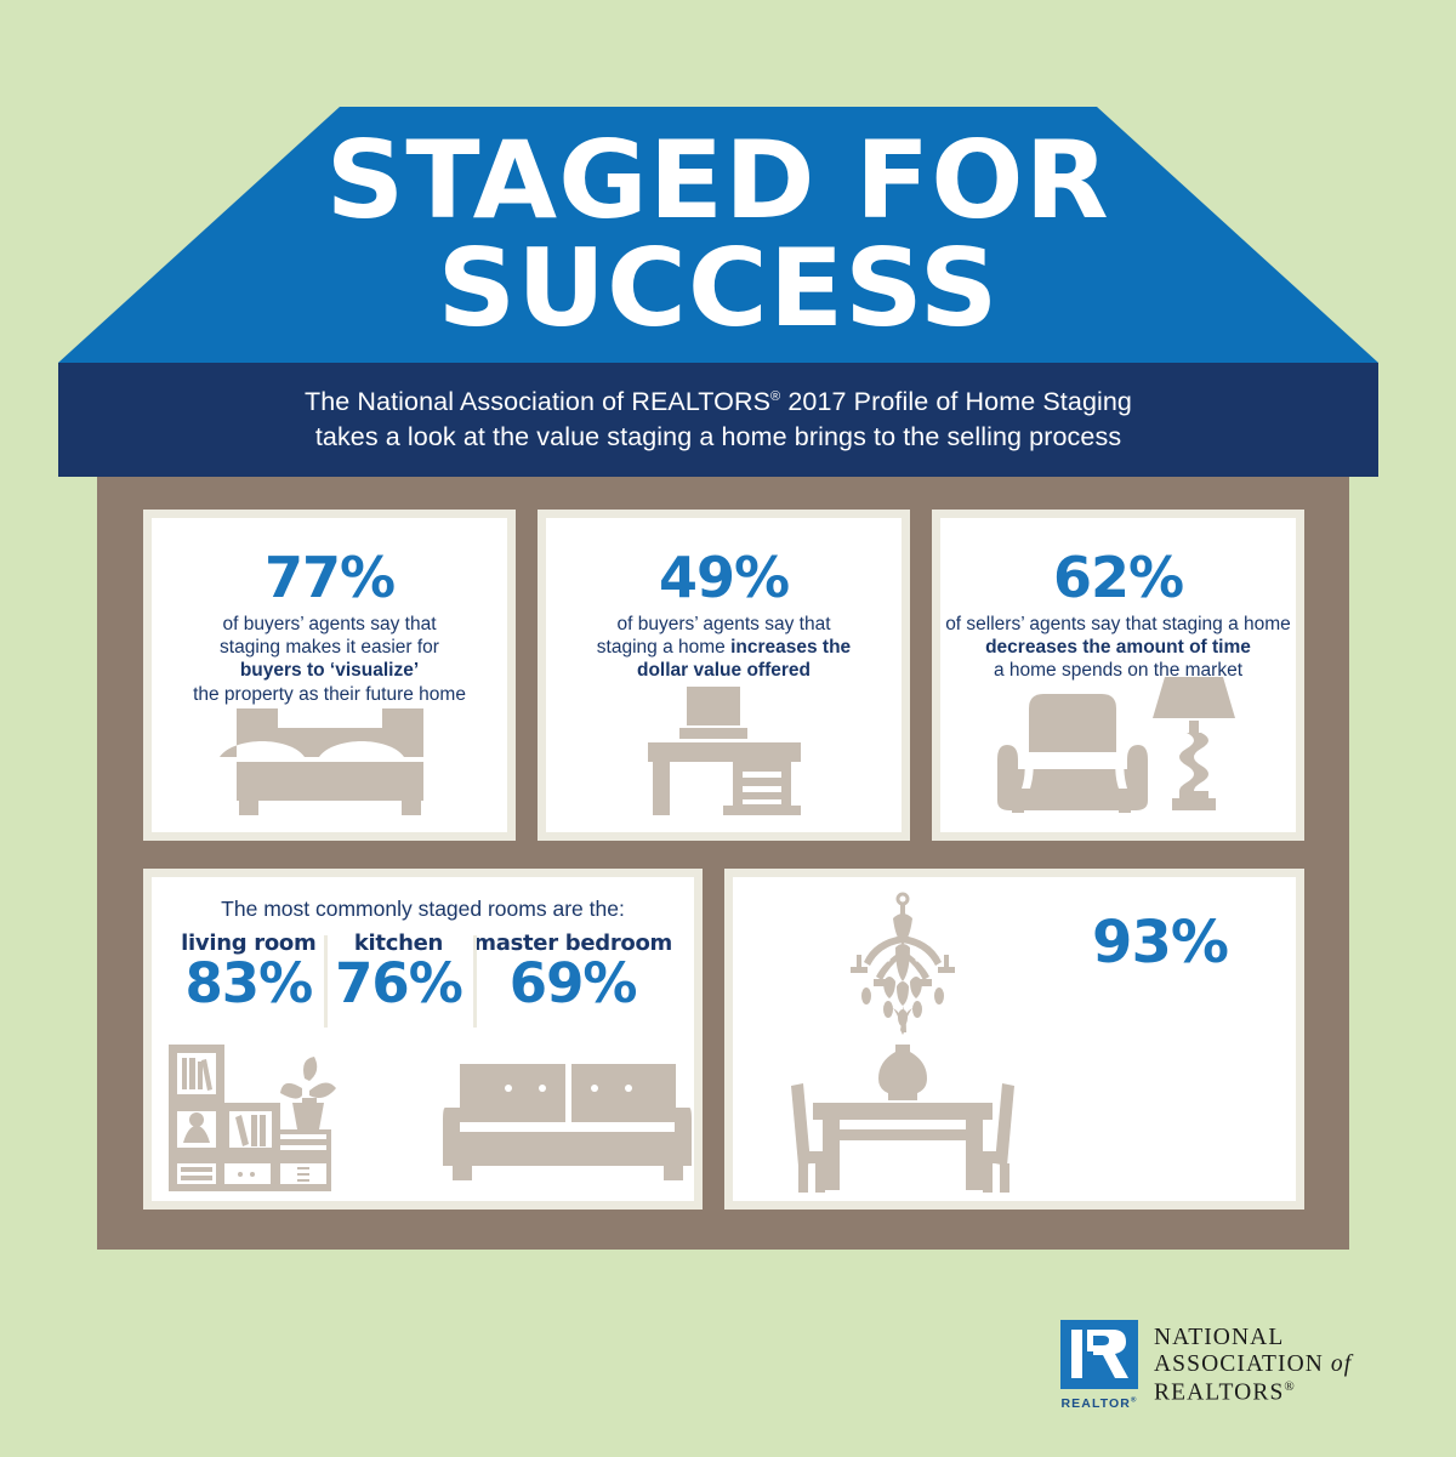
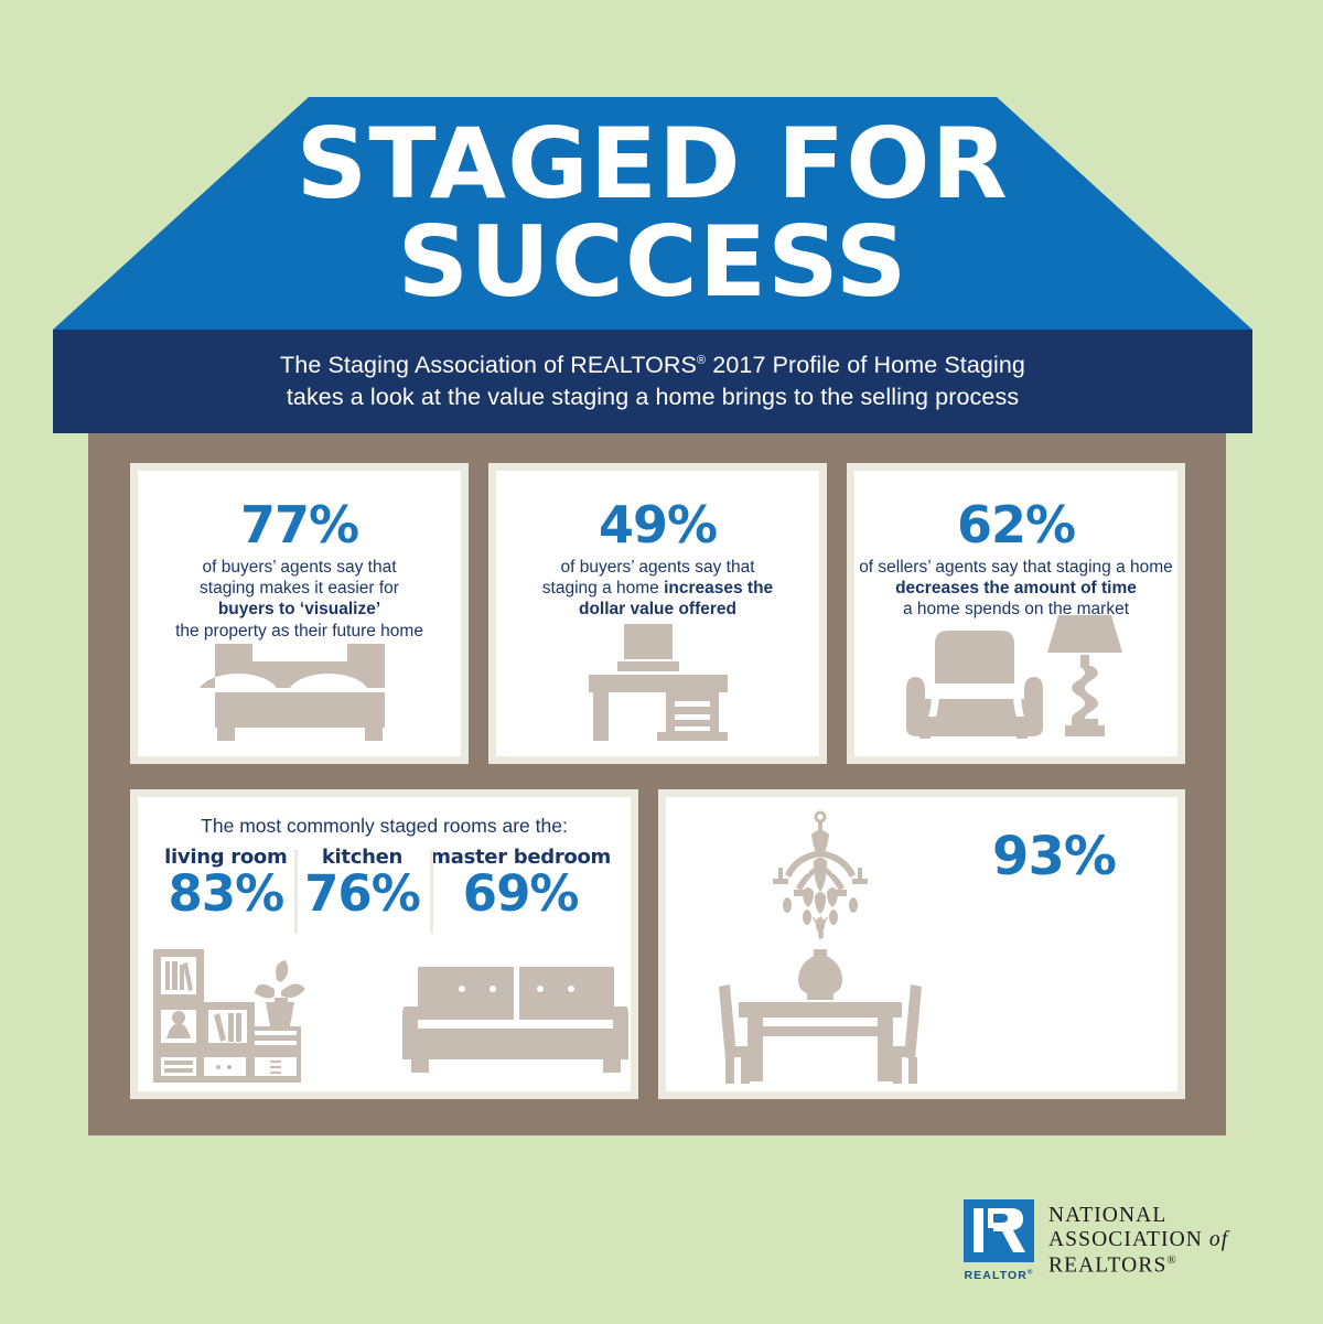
  STAGED FOR
  SUCCESS
- The National Association of REALTORS® 2017 Profile of Home Staging
+ The Staging Association of REALTORS® 2017 Profile of Home Staging
  takes a look at the value staging a home brings to the selling process
  77%
  of buyers’ agents say that
  staging makes it easier for
  buyers to ‘visualize’
  the property as their future home
  49%
  of buyers’ agents say that
  staging a home increases the
  dollar value offered
  62%
  of sellers’ agents say that staging a home
  decreases the amount of time
  a home spends on the market
  The most commonly staged rooms are the:
  living room
  83%
  kitchen
  76%
  master bedroom
  69%
  93%
  REALTOR
  NATIONAL
  ASSOCIATION of
  REALTORS®
